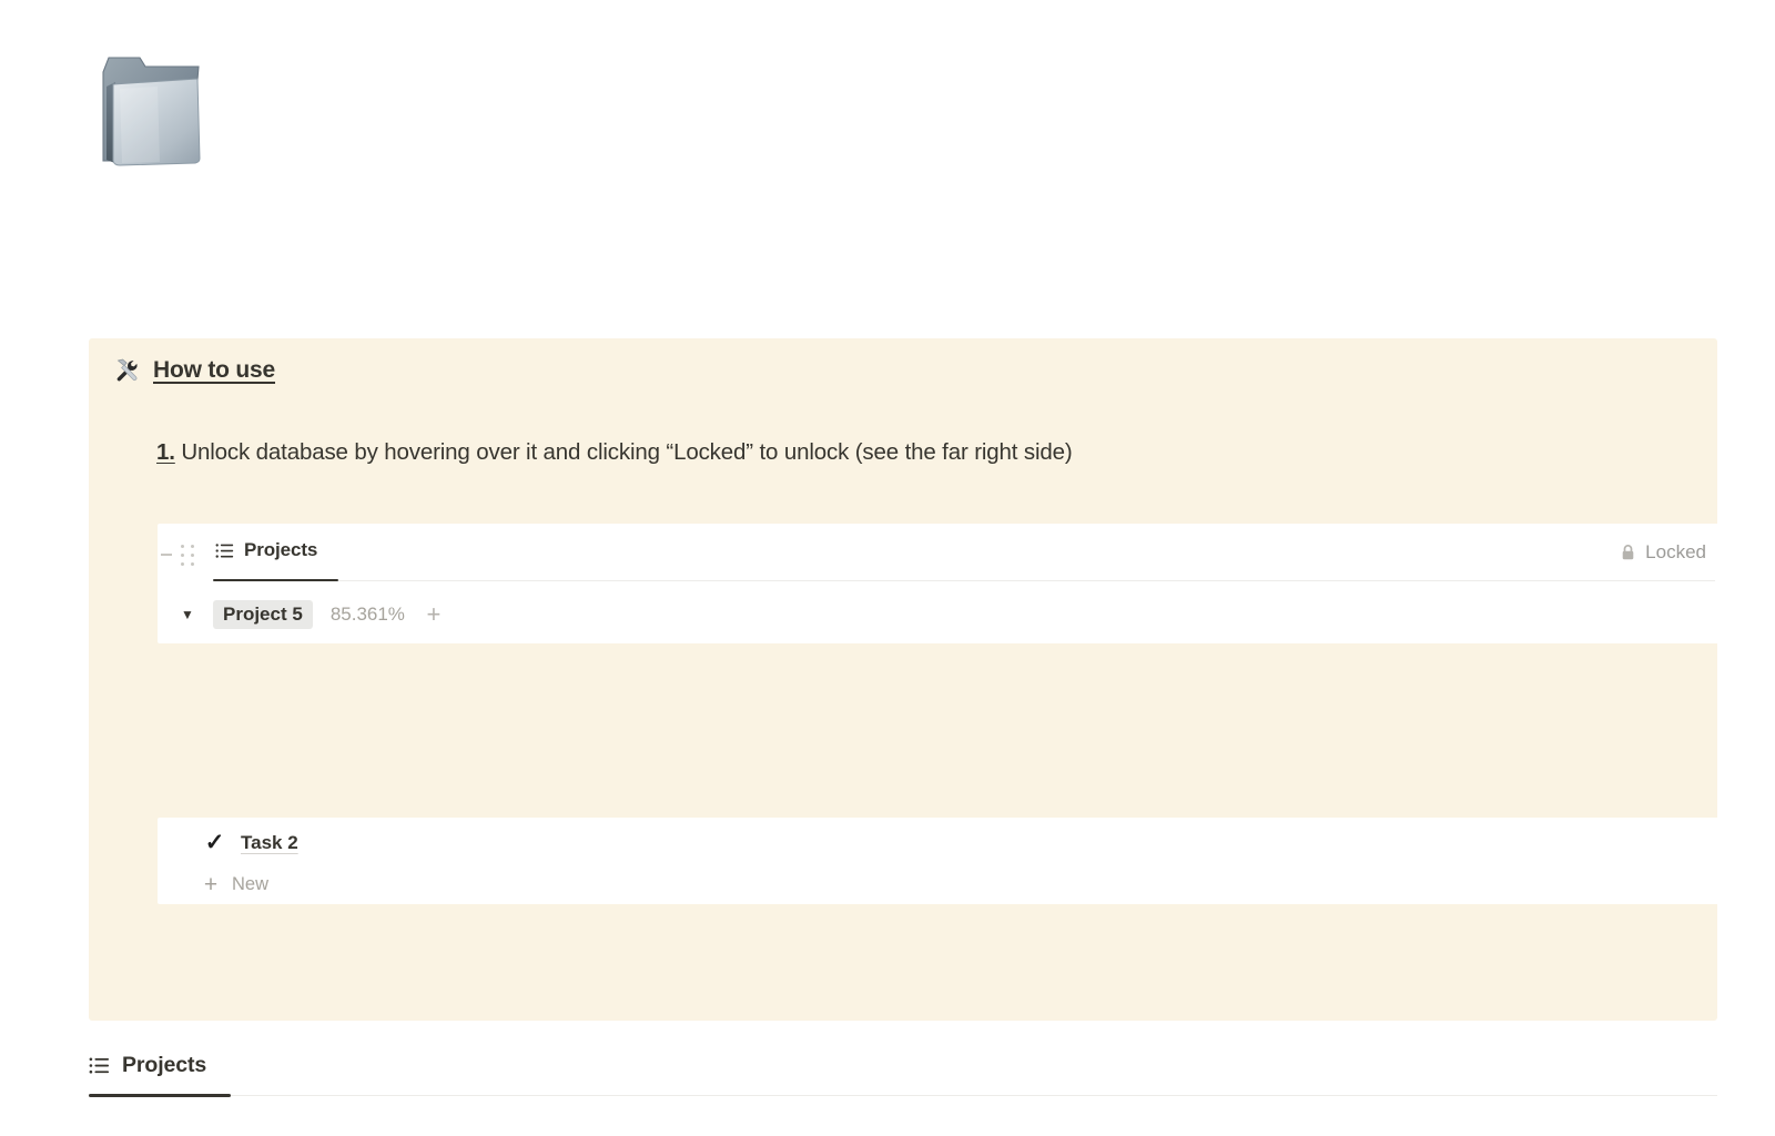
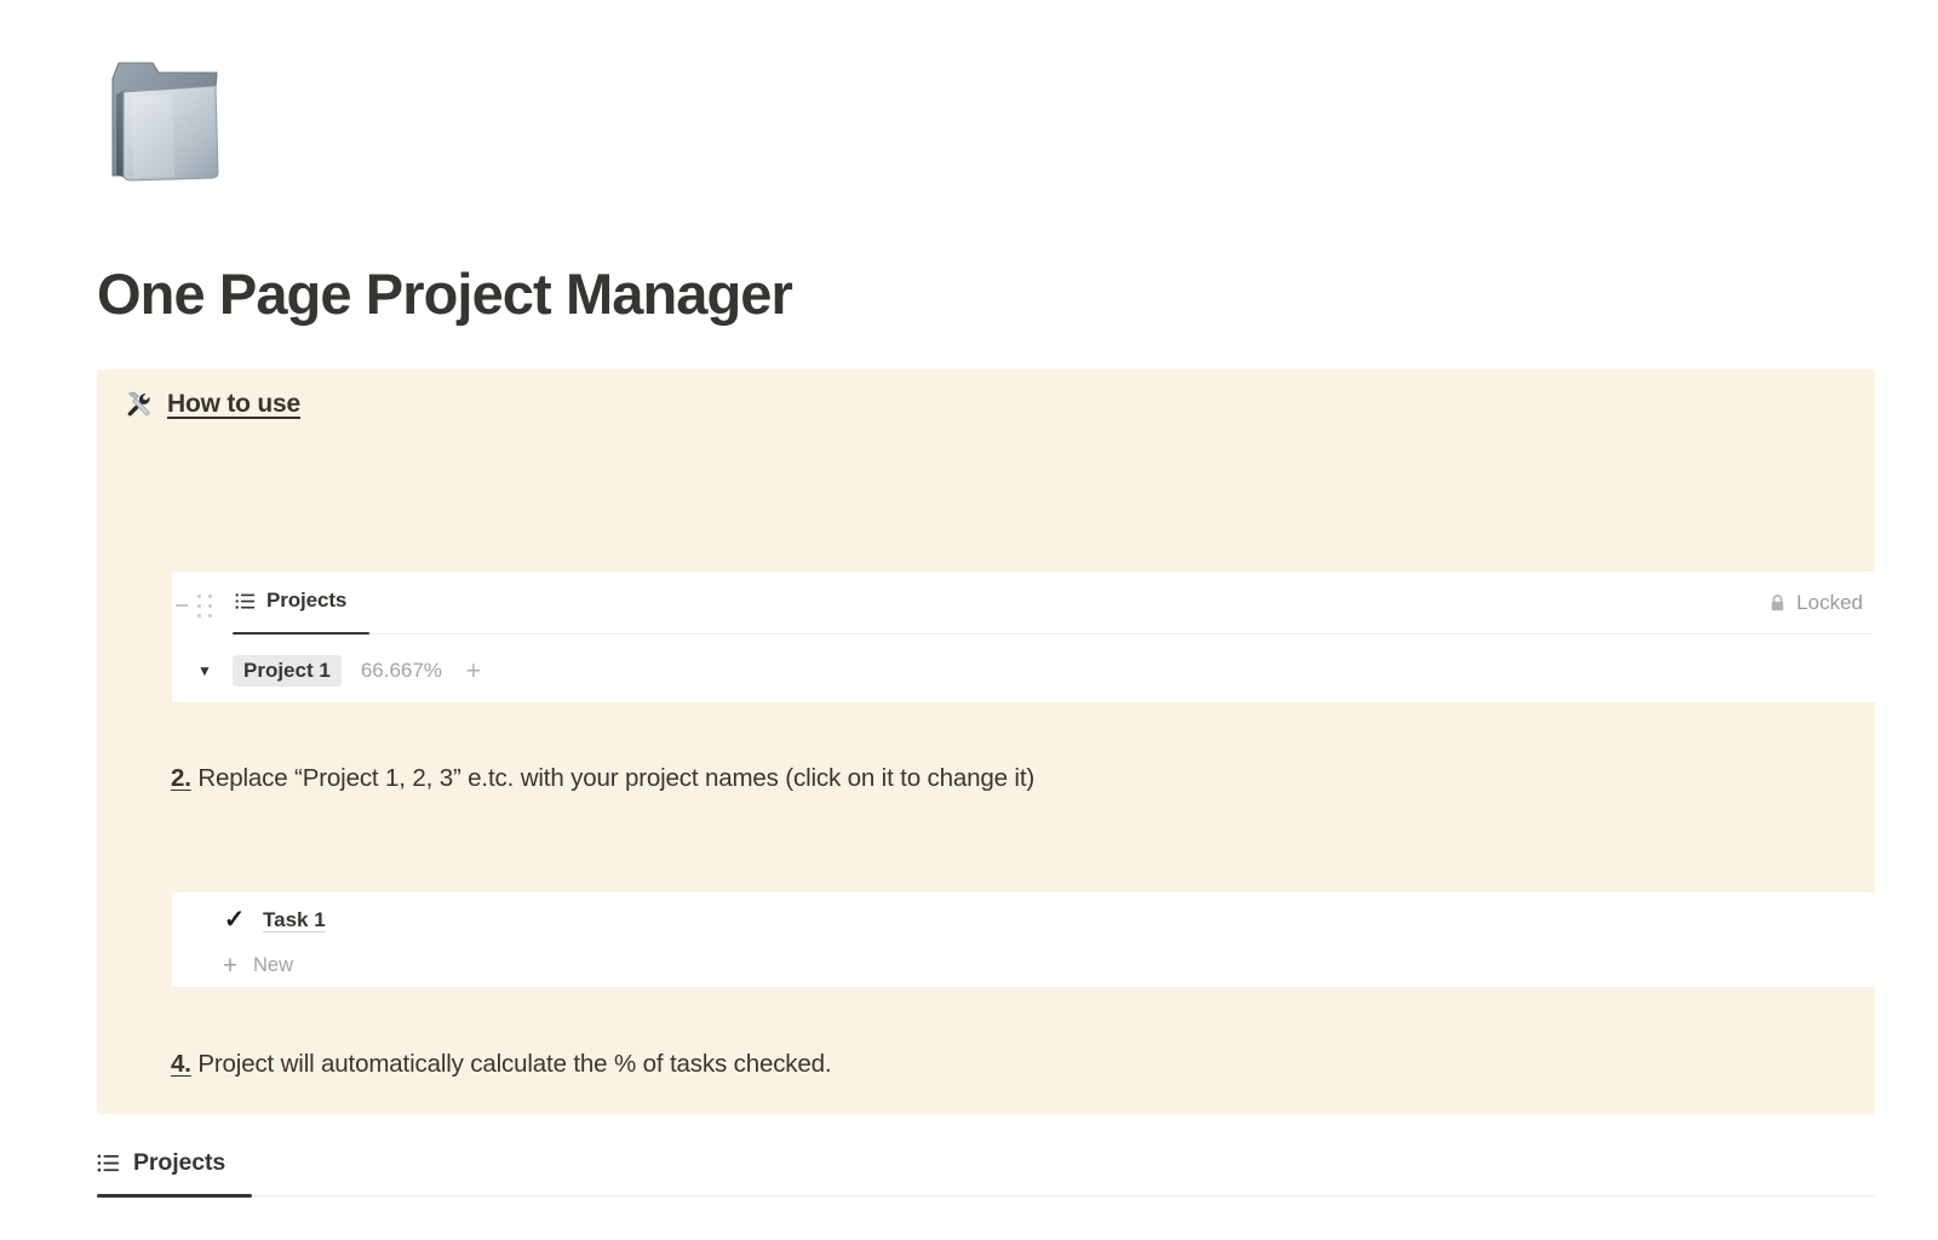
+ One Page Project Manager
  How to use
- 1. Unlock database by hovering over it and clicking “Locked” to unlock (see the far right side)
  Projects
  Locked
  ▼
- Project 5
+ Project 1
- 85.361%
+ 66.667%
  +
+ 2. Replace “Project 1, 2, 3” e.tc. with your project names (click on it to change it)
  ✓
- Task 2
+ Task 1
  +
  New
+ 4. Project will automatically calculate the % of tasks checked.
  Projects
